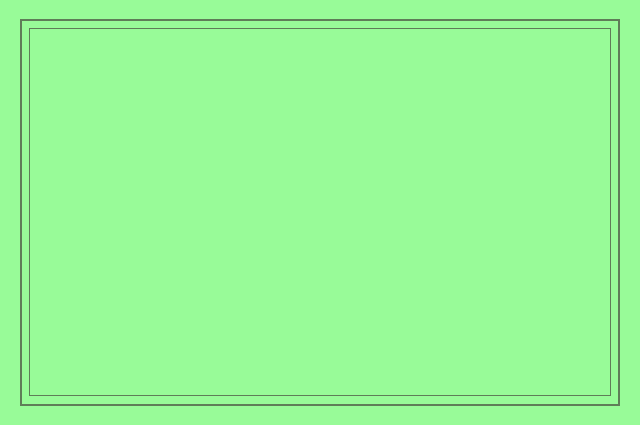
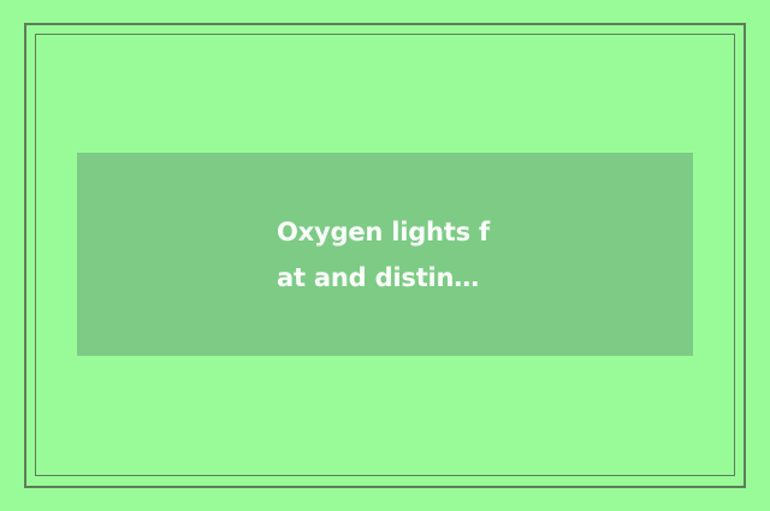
+ Oxygen lights f
+ at and distin…
